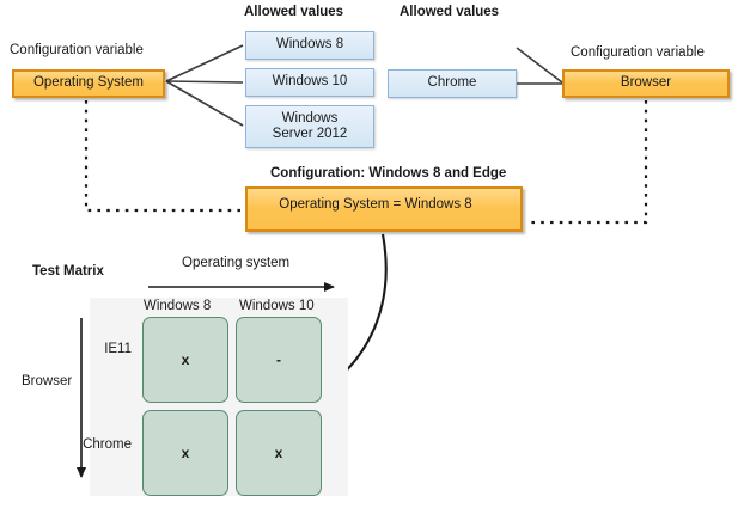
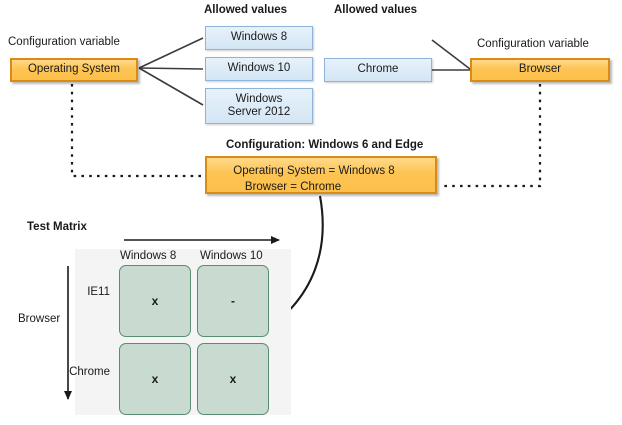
  Configuration variable
  Operating System
  Allowed values
  Windows 8
  Windows 10
  Windows Server 2012
  Allowed values
  Chrome
  Configuration variable
  Browser
- Configuration: Windows 8 and Edge
+ Configuration: Windows 6 and Edge
  Operating System = Windows 8
+ Browser = Chrome
  Test Matrix
- Operating system
  Browser
  Windows 8
  Windows 10
  IE11
  Chrome
  x
  -
  x
  x
